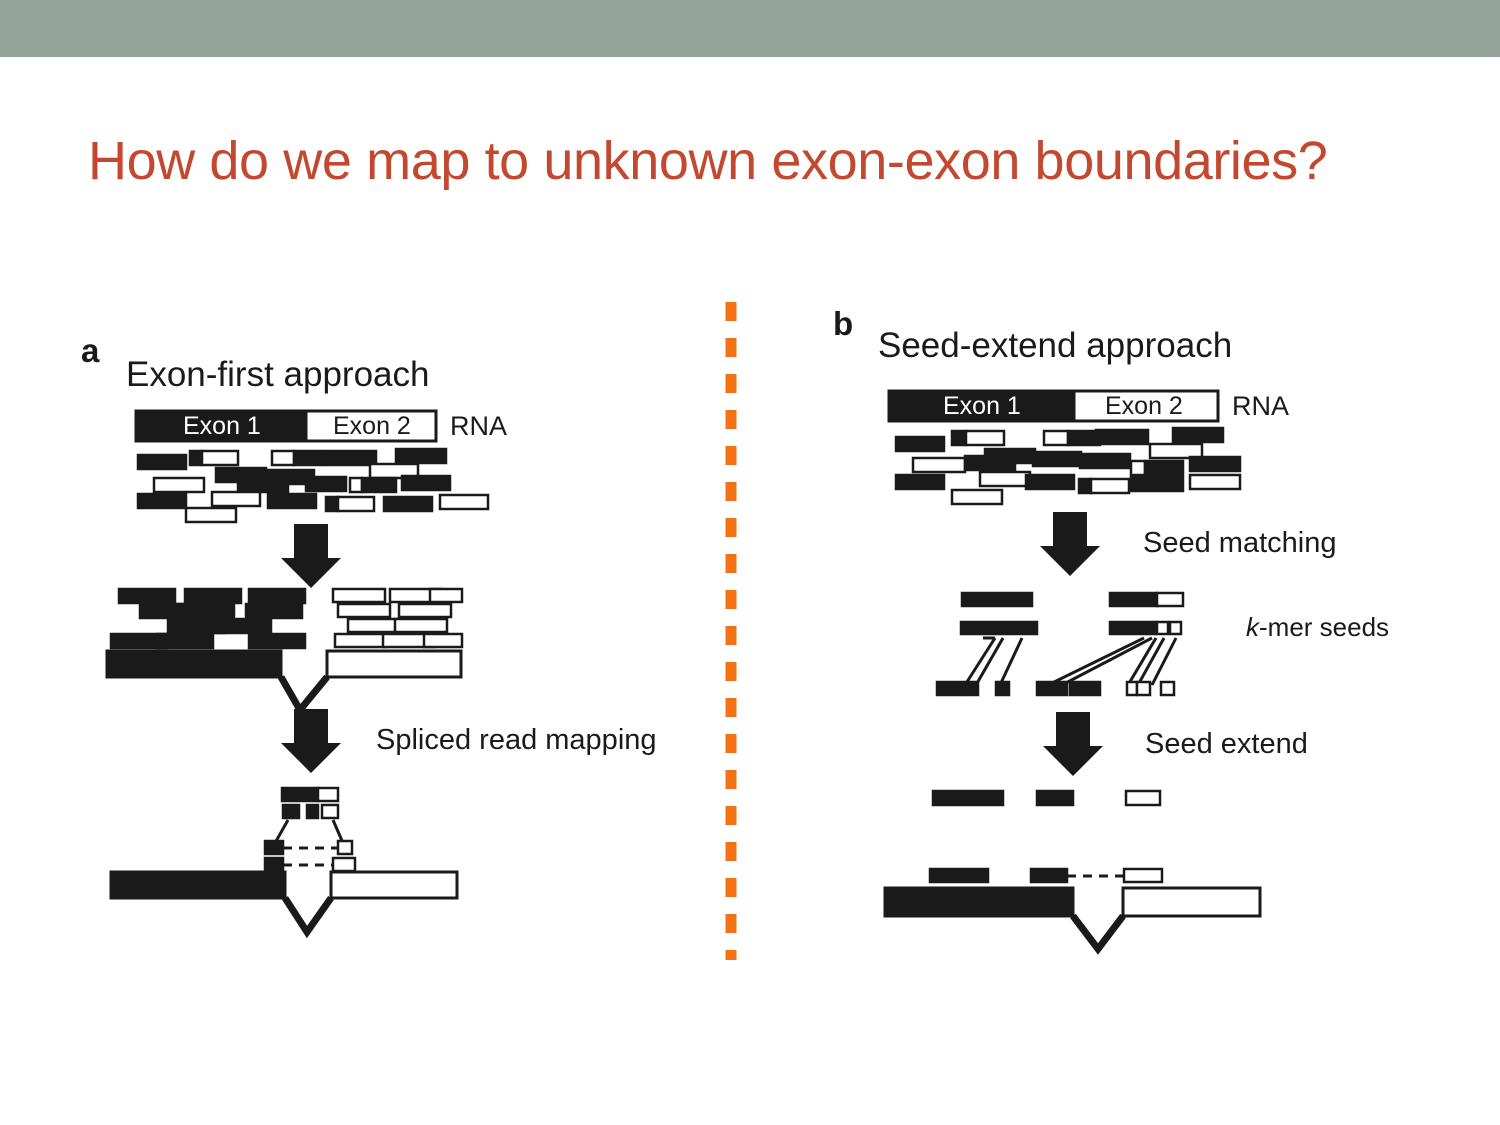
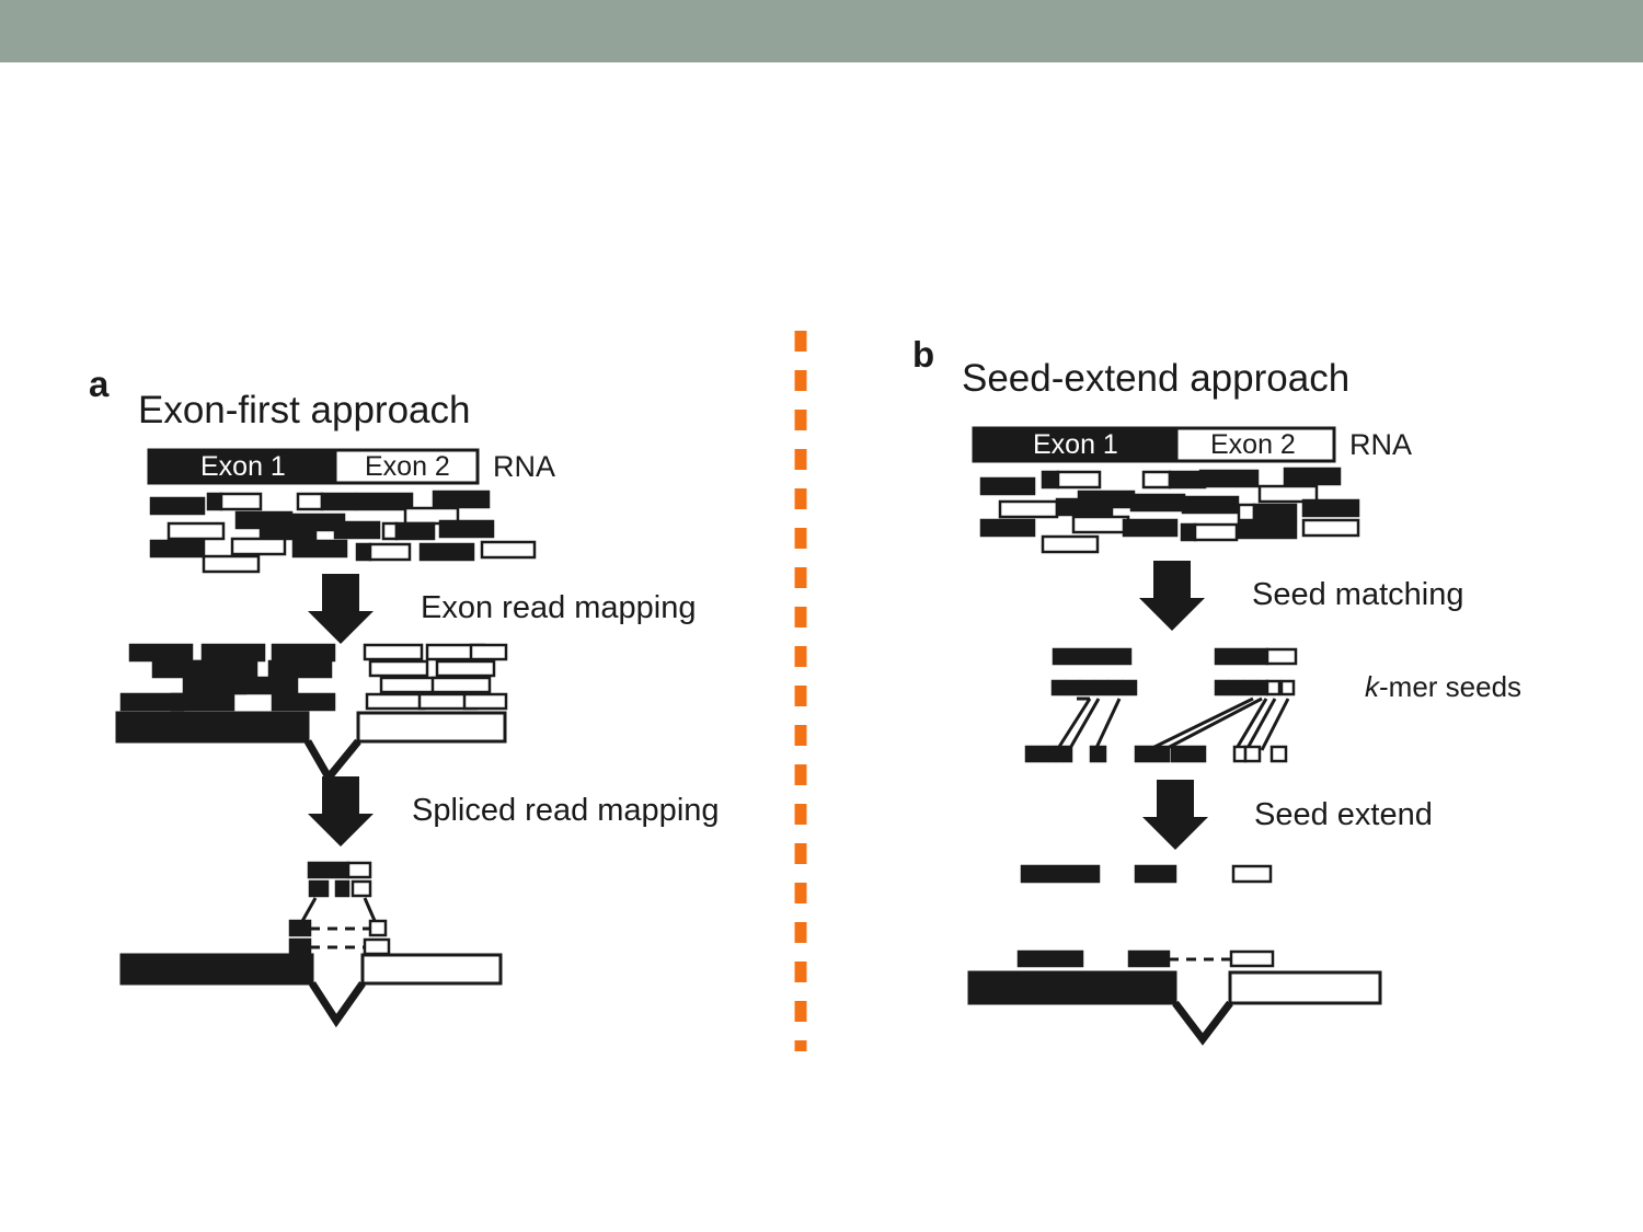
- How do we map to unknown exon-exon boundaries?
  a
  Exon-first approach
  Exon 1
  Exon 2
  RNA
+ Exon read mapping
  Spliced read mapping
  b
  Seed-extend approach
  Exon 1
  Exon 2
  RNA
  Seed matching
  k-mer seeds
  Seed extend
